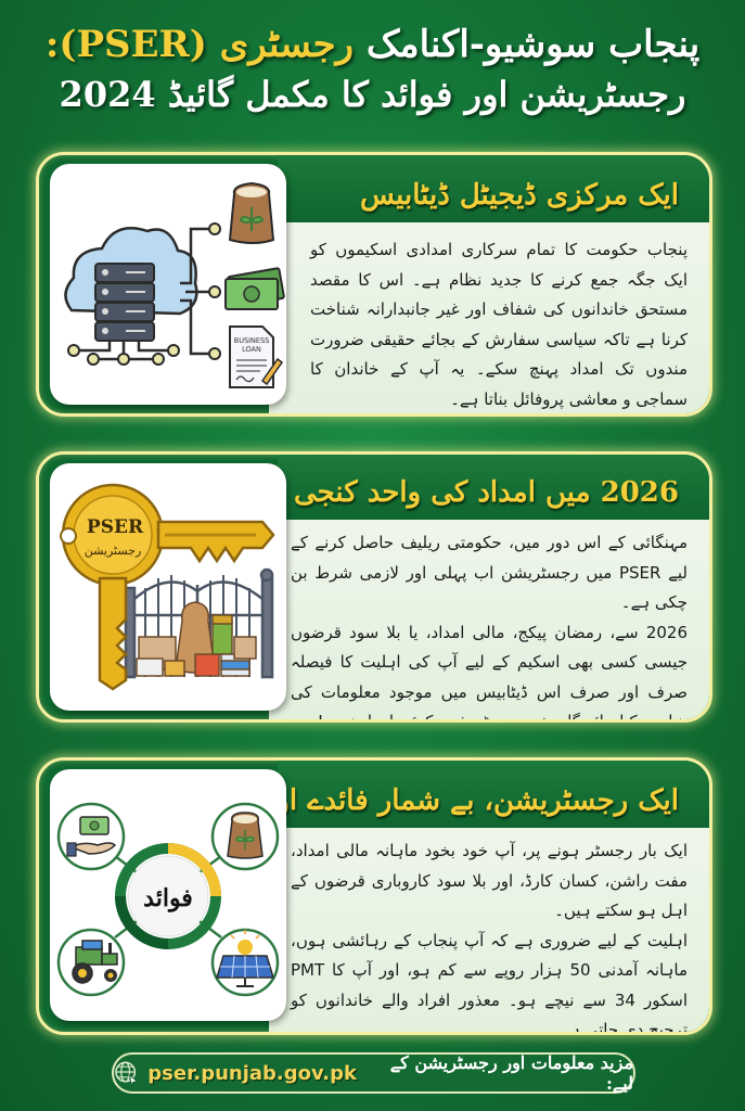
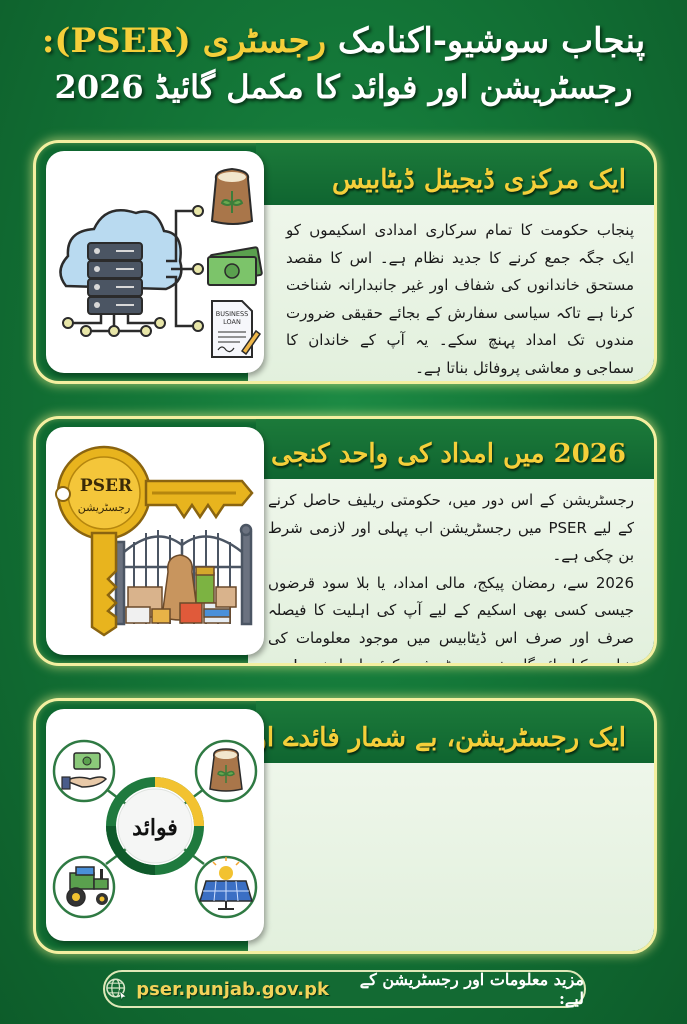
  پنجاب سوشیو-اکنامک رجسٹری (PSER):
- رجسٹریشن اور فوائد کا مکمل گائیڈ 2024
+ رجسٹریشن اور فوائد کا مکمل گائیڈ 2026
  ایک مرکزی ڈیجیٹل ڈیٹابیس
  پنجاب حکومت کا تمام سرکاری امدادی اسکیموں کو ایک جگہ جمع کرنے کا جدید نظام ہے۔ اس کا مقصد مستحق خاندانوں کی شفاف اور غیر جانبدارانہ شناخت کرنا ہے تاکہ سیاسی سفارش کے بجائے حقیقی ضرورت مندوں تک امداد پہنچ سکے۔ یہ آپ کے خاندان کا سماجی و معاشی پروفائل بناتا ہے۔
  BUSINESS
  LOAN
  2026 میں امداد کی واحد کنجی
- مہنگائی کے اس دور میں، حکومتی ریلیف حاصل کرنے کے لیے PSER میں رجسٹریشن اب پہلی اور لازمی شرط بن چکی ہے۔
+ رجسٹریشن کے اس دور میں، حکومتی ریلیف حاصل کرنے کے لیے PSER میں رجسٹریشن اب پہلی اور لازمی شرط بن چکی ہے۔
  2026 سے، رمضان پیکج، مالی امداد، یا بلا سود قرضوں جیسی کسی بھی اسکیم کے لیے آپ کی اہلیت کا فیصلہ صرف اور صرف اس ڈیٹابیس میں موجود معلومات کی
  PSER
  رجسٹریشن
  ایک رجسٹریشن، بے شمار فائدے ا
- ایک بار رجسٹر ہونے پر، آپ خود بخود ماہانہ مالی امداد، مفت راشن، کسان کارڈ، اور بلا سود کاروباری قرضوں کے اہل ہو سکتے ہیں۔
- اہلیت کے لیے ضروری ہے کہ آپ پنجاب کے رہائشی ہوں، ماہانہ آمدنی 50 ہزار روپے سے کم ہو، اور آپ کا PMT اسکور 34 سے نیچے ہو۔ معذور افراد والے خاندانوں کو ترجیح دی جاتی ہے۔
  فوائد
  pser.punjab.gov.pk
  مزید معلومات اور رجسٹریشن کے لیے:
